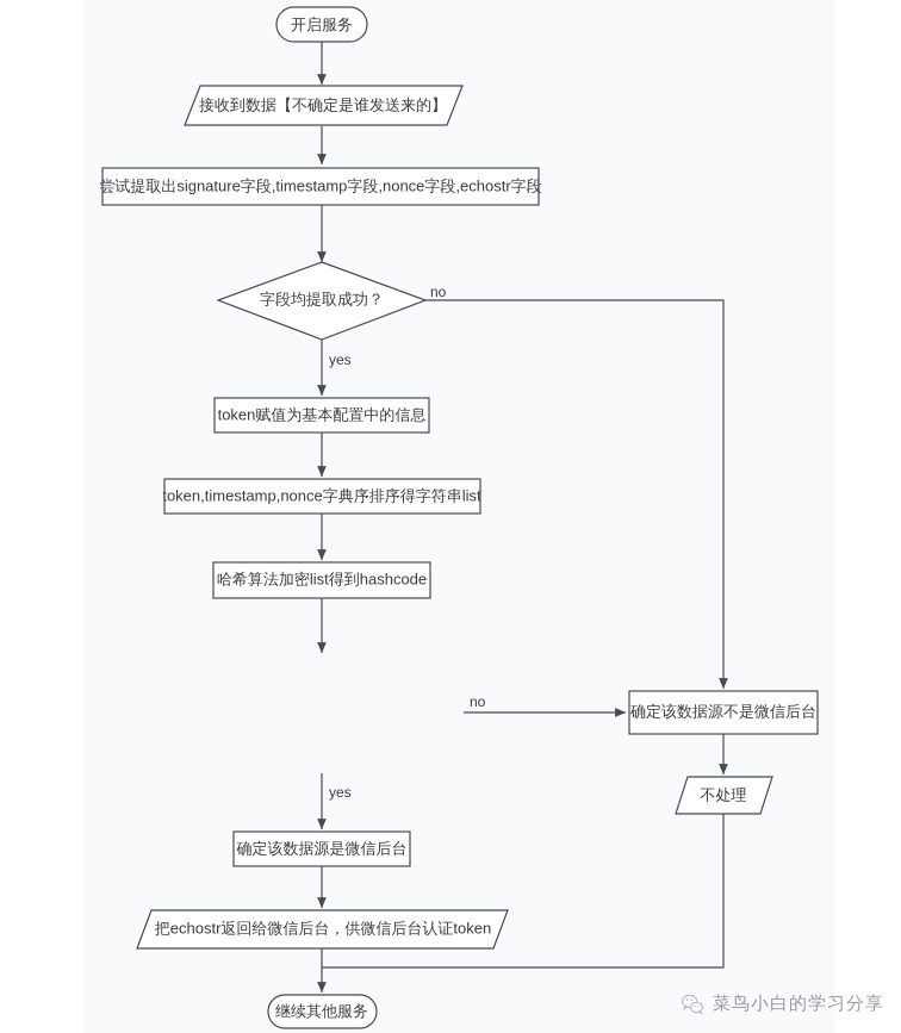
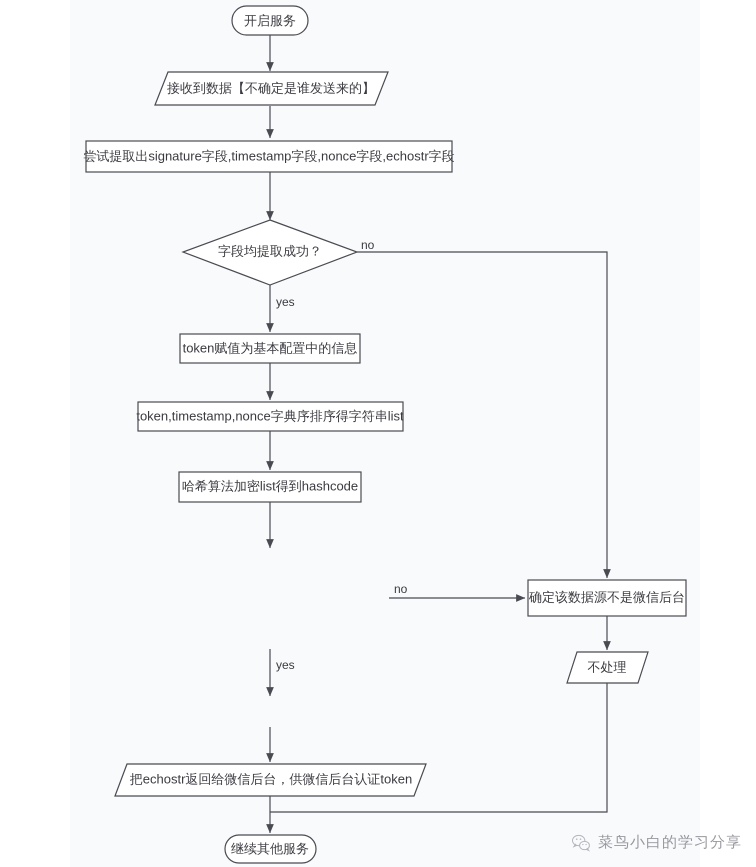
  no
  yes
  no
  yes
  开启服务
  接收到数据【不确定是谁发送来的】
  尝试提取出signature字段,timestamp字段,nonce字段,echostr字段
  字段均提取成功？
  token赋值为基本配置中的信息
  token,timestamp,nonce字典序排序得字符串list
  哈希算法加密list得到hashcode
  确定该数据源不是微信后台
  不处理
- 确定该数据源是微信后台
  把echostr返回给微信后台，供微信后台认证token
  继续其他服务
  菜鸟小白的学习分享
